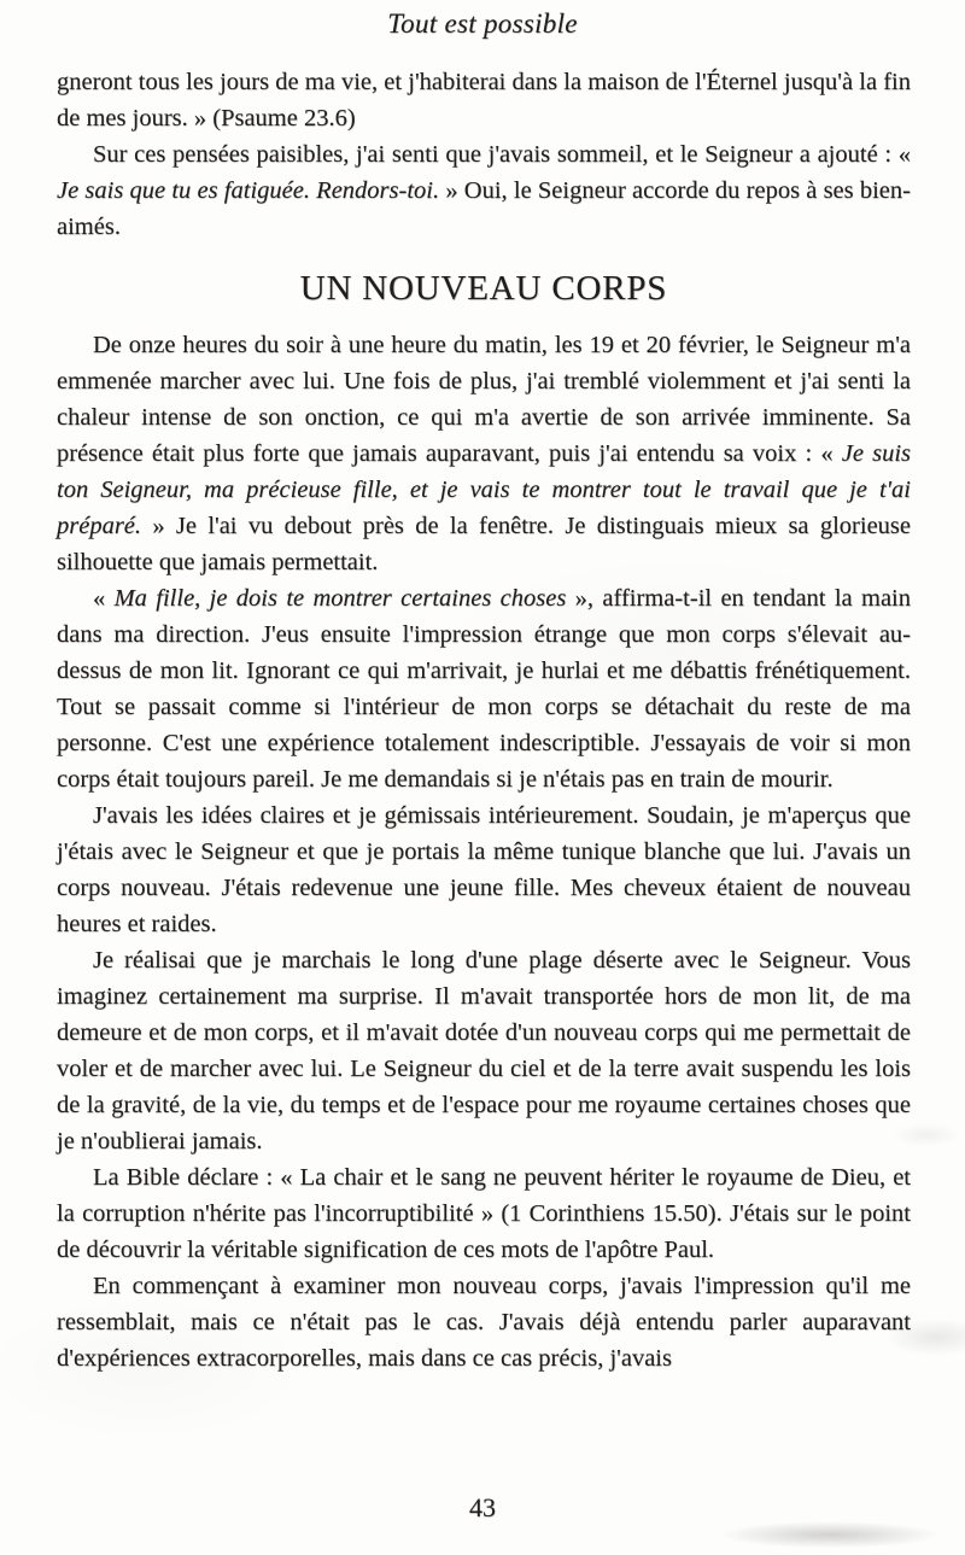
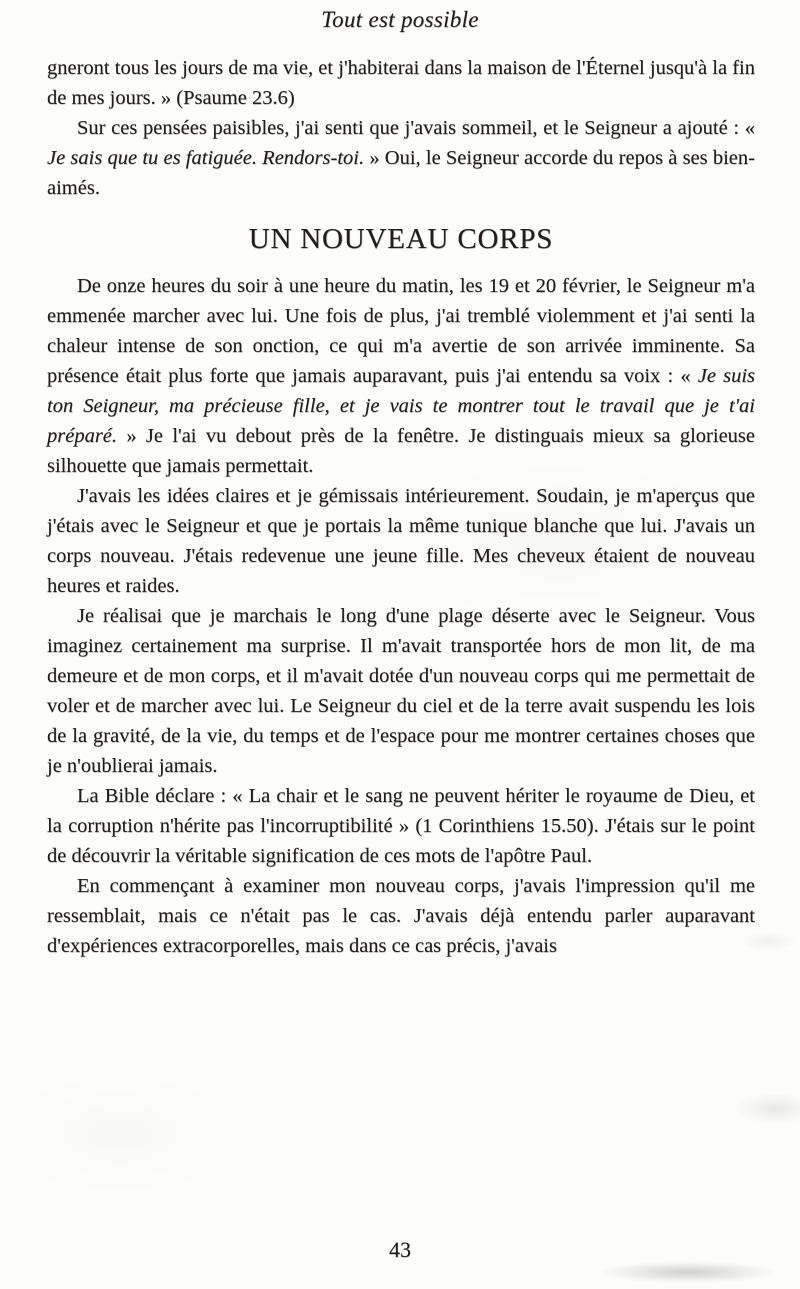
  Tout est possible
  gneront tous les jours de ma vie, et j'habiterai dans la maison de l'Éternel jusqu'à la fin de mes jours. » (Psaume 23.6)
  Sur ces pensées paisibles, j'ai senti que j'avais sommeil, et le Seigneur a ajouté : « Je sais que tu es fatiguée. Rendors-toi. » Oui, le Seigneur accorde du repos à ses bien-aimés.
  UN NOUVEAU CORPS
  De onze heures du soir à une heure du matin, les 19 et 20 février, le Seigneur m'a emmenée marcher avec lui. Une fois de plus, j'ai tremblé violemment et j'ai senti la chaleur intense de son onction, ce qui m'a avertie de son arrivée imminente. Sa présence était plus forte que jamais auparavant, puis j'ai entendu sa voix : « Je suis ton Seigneur, ma précieuse fille, et je vais te montrer tout le travail que je t'ai préparé. » Je l'ai vu debout près de la fenêtre. Je distinguais mieux sa glorieuse silhouette que jamais permettait.
- « Ma fille, je dois te montrer certaines choses », affirma-t-il en tendant la main dans ma direction. J'eus ensuite l'impression étrange que mon corps s'élevait au-dessus de mon lit. Ignorant ce qui m'arrivait, je hurlai et me débattis frénétiquement. Tout se passait comme si l'intérieur de mon corps se détachait du reste de ma personne. C'est une expérience totalement indescriptible. J'essayais de voir si mon corps était toujours pareil. Je me demandais si je n'étais pas en train de mourir.
  J'avais les idées claires et je gémissais intérieurement. Soudain, je m'aperçus que j'étais avec le Seigneur et que je portais la même tunique blanche que lui. J'avais un corps nouveau. J'étais redevenue une jeune fille. Mes cheveux étaient de nouveau heures et raides.
- Je réalisai que je marchais le long d'une plage déserte avec le Seigneur. Vous imaginez certainement ma surprise. Il m'avait transportée hors de mon lit, de ma demeure et de mon corps, et il m'avait dotée d'un nouveau corps qui me permettait de voler et de marcher avec lui. Le Seigneur du ciel et de la terre avait suspendu les lois de la gravité, de la vie, du temps et de l'espace pour me royaume certaines choses que je n'oublierai jamais.
+ Je réalisai que je marchais le long d'une plage déserte avec le Seigneur. Vous imaginez certainement ma surprise. Il m'avait transportée hors de mon lit, de ma demeure et de mon corps, et il m'avait dotée d'un nouveau corps qui me permettait de voler et de marcher avec lui. Le Seigneur du ciel et de la terre avait suspendu les lois de la gravité, de la vie, du temps et de l'espace pour me montrer certaines choses que je n'oublierai jamais.
  La Bible déclare : « La chair et le sang ne peuvent hériter le royaume de Dieu, et la corruption n'hérite pas l'incorruptibilité » (1 Corinthiens 15.50). J'étais sur le point de découvrir la véritable signification de ces mots de l'apôtre Paul.
  En commençant à examiner mon nouveau corps, j'avais l'impression qu'il me ressemblait, mais ce n'était pas le cas. J'avais déjà entendu parler auparavant d'expériences extracorporelles, mais dans ce cas précis, j'avais
  43
